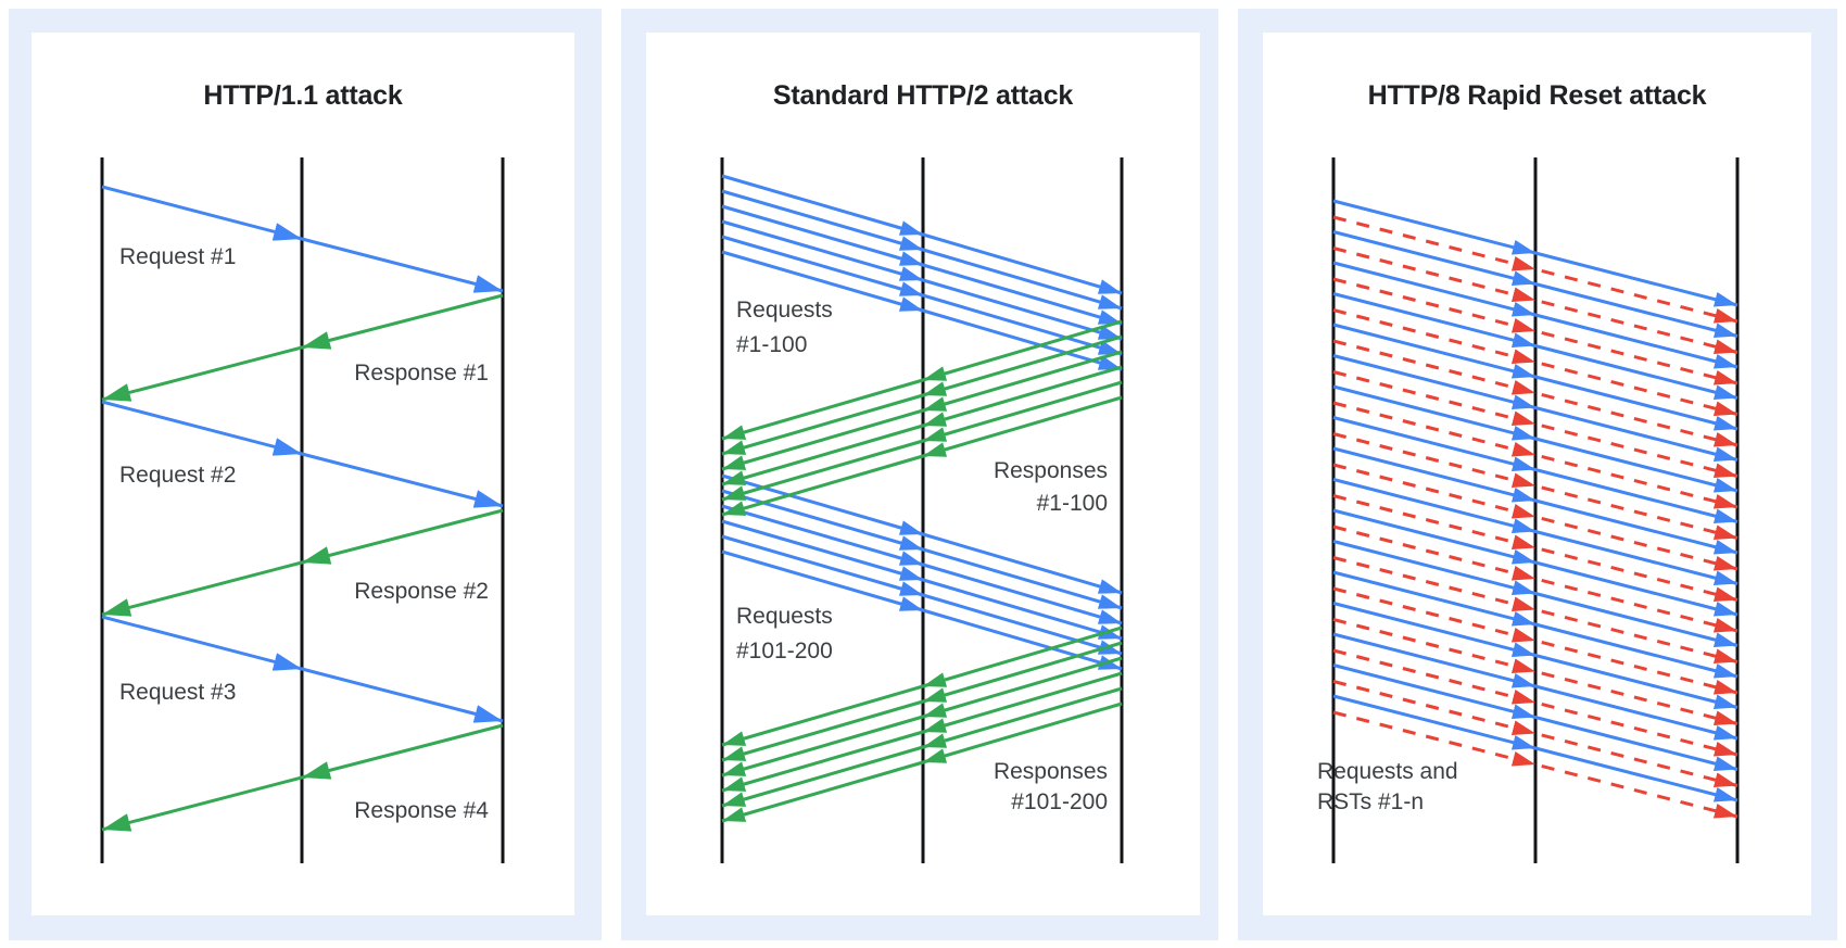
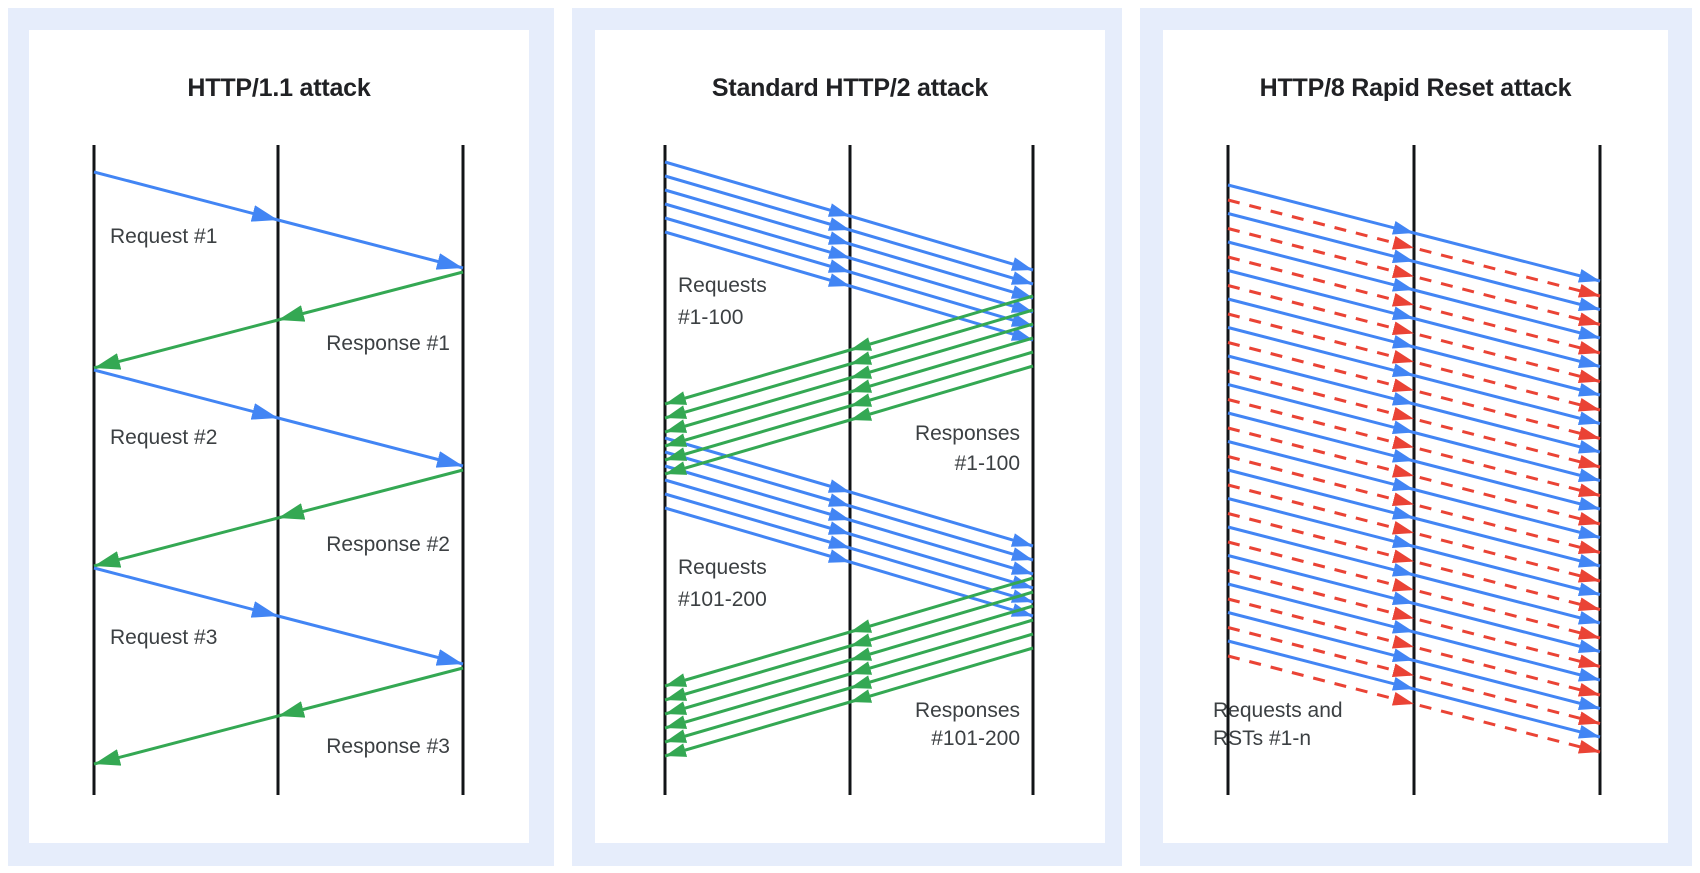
  HTTP/1.1 attack
  Standard HTTP/2 attack
  HTTP/8 Rapid Reset attack
  Request #1
  Response #1
  Request #2
  Response #2
  Request #3
- Response #4
+ Response #3
  Requests
  #1-100
  Responses
  #1-100
  Requests
  #101-200
  Responses
  #101-200
  Requests and
  RSTs #1-n
